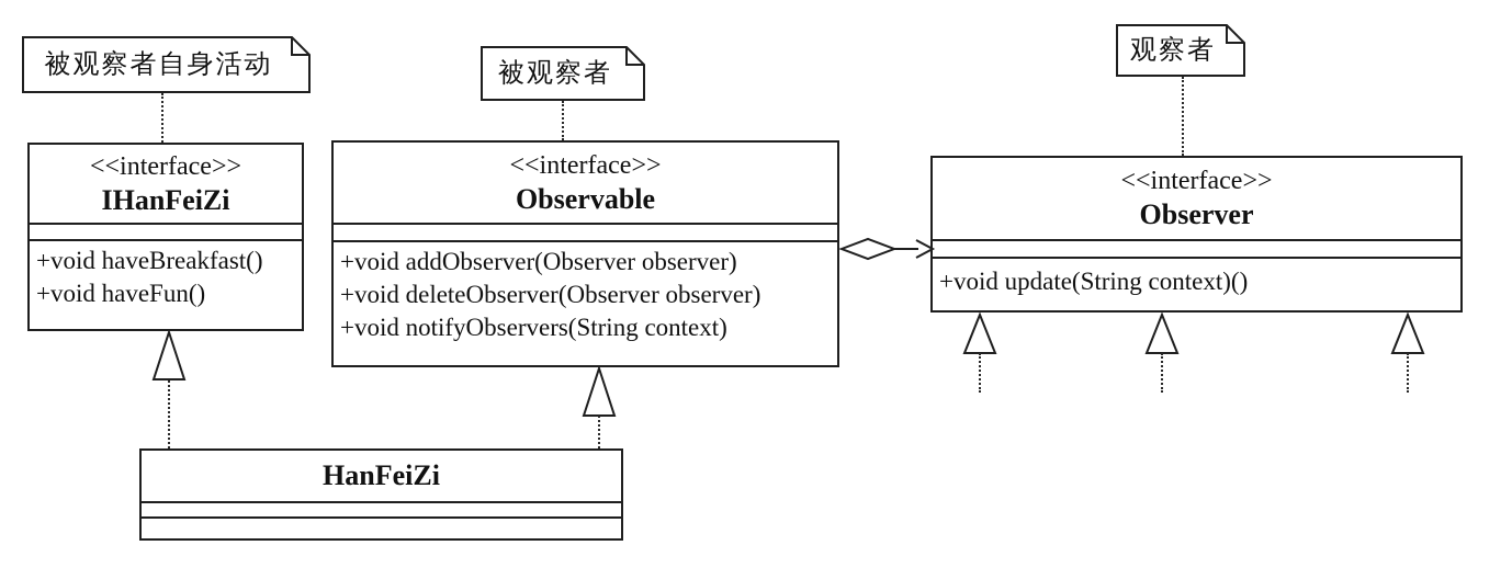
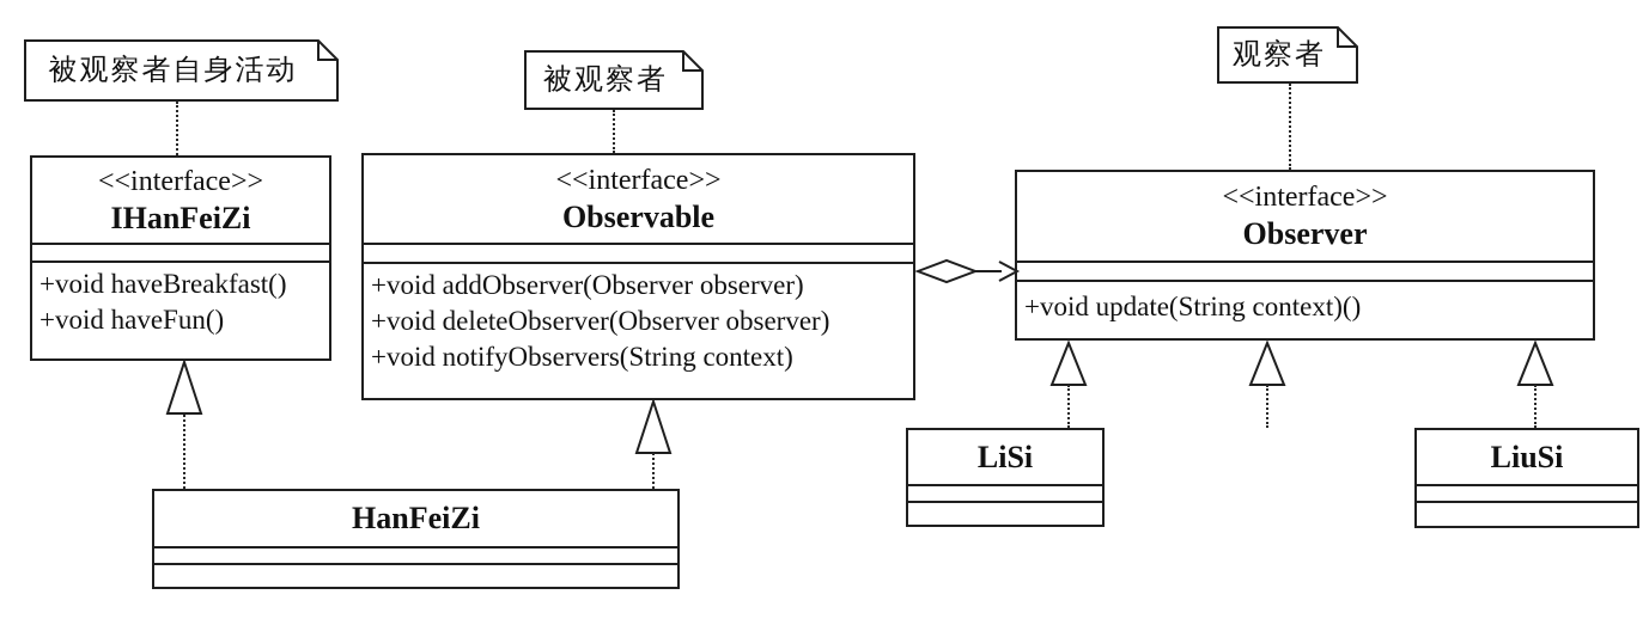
  被观察者自身活动
  被观察者
  观察者
  <<interface>>
  IHanFeiZi
  +void haveBreakfast()
  +void haveFun()
  <<interface>>
  Observable
  +void addObserver(Observer observer)
  +void deleteObserver(Observer observer)
  +void notifyObservers(String context)
  <<interface>>
  Observer
  +void update(String context)()
  HanFeiZi
+ LiSi
+ LiuSi
